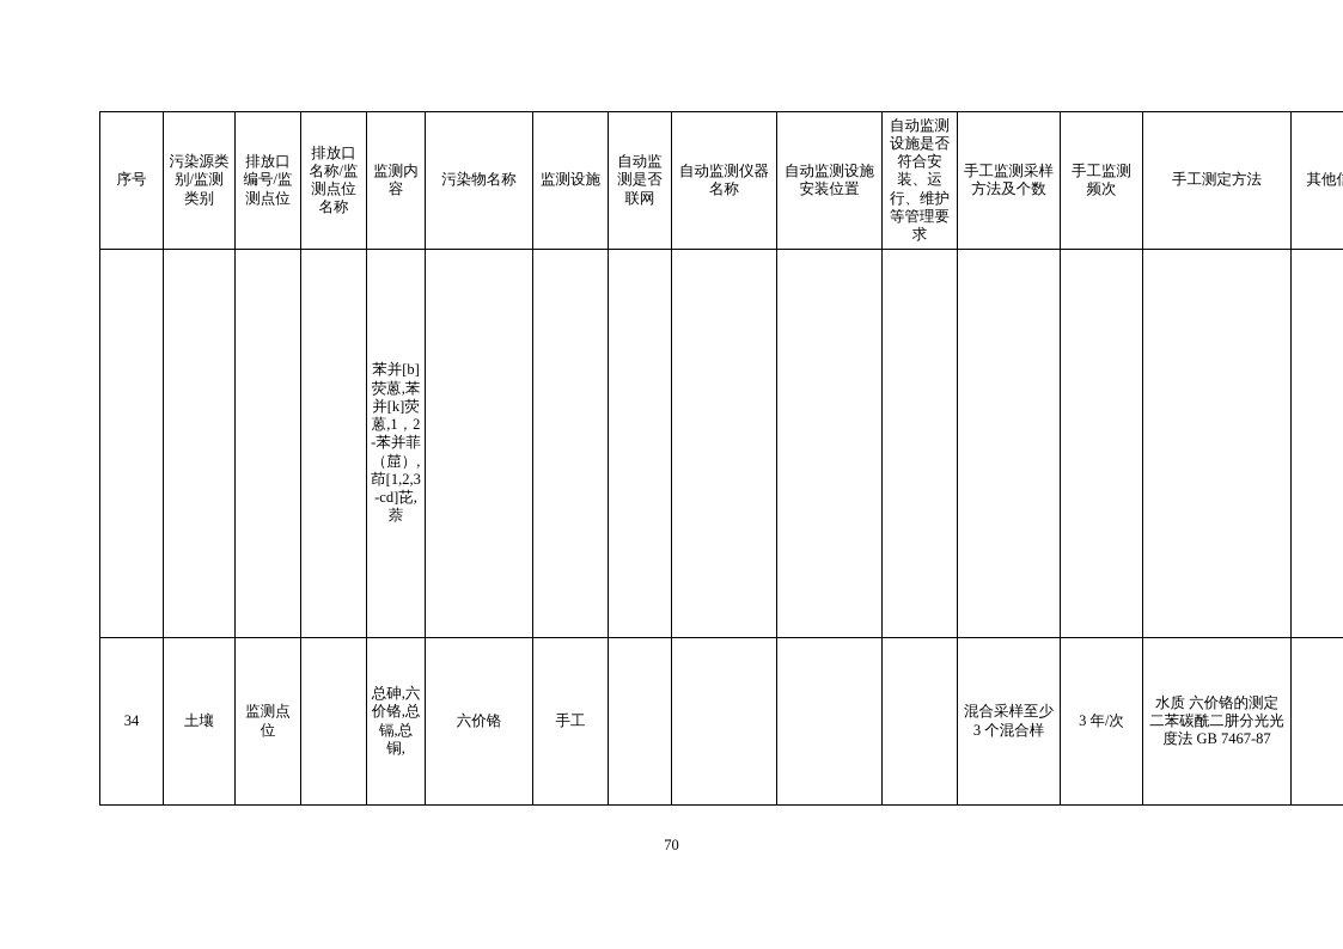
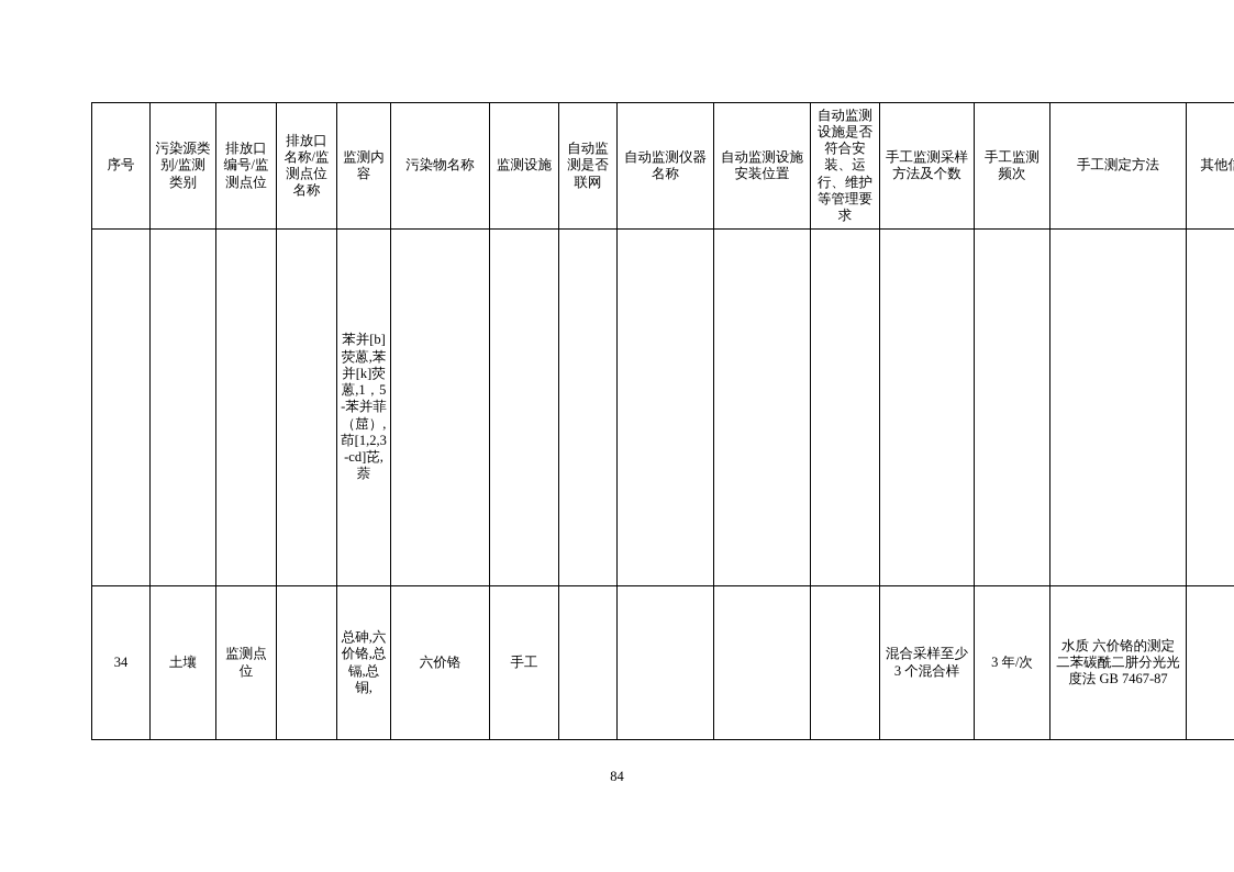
  序号	污染源类别/监测类别	排放口编号/监测点位	排放口名称/监测点位名称	监测内容	污染物名称	监测设施	自动监测是否联网	自动监测仪器名称	自动监测设施安装位置	自动监测设施是否符合安装、运行、维护等管理要求	手工监测采样方法及个数	手工监测频次	手工测定方法	其他
- 				苯并[b]荧蒽,苯并[k]荧蒽,1，2-苯并菲（䓛）,茚[1,2,3-cd]芘,萘
+ 				苯并[b]荧蒽,苯并[k]荧蒽,1，5-苯并菲（䓛）,茚[1,2,3-cd]芘,萘
  34	土壤	监测点位		总砷,六价铬,总镉,总铜,	六价铬	手工					混合采样至少 3 个混合样	3 年/次	水质 六价铬的测定 二苯碳酰二肼分光光度法 GB 7467-87
- 70
+ 84
